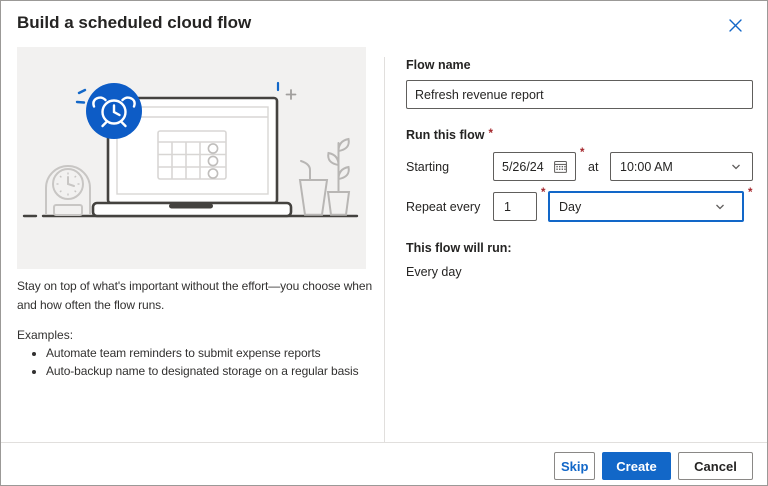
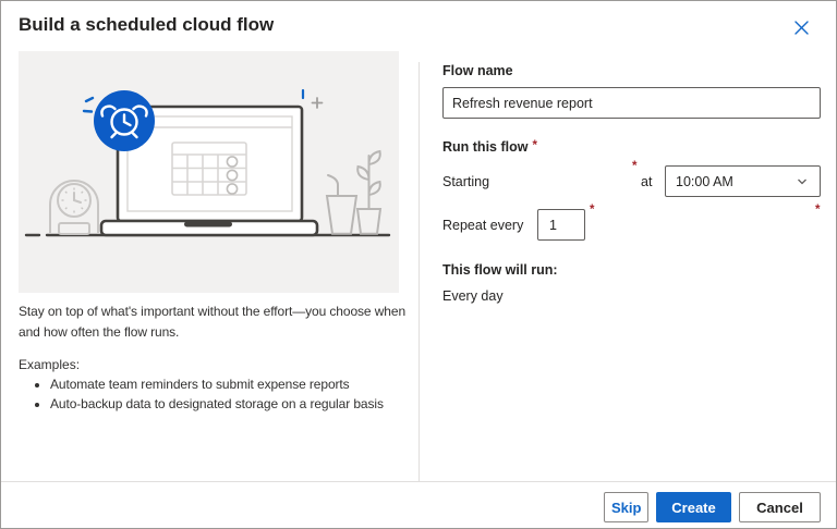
  Build a scheduled cloud flow
  Stay on top of what's important without the effort—you choose when and how often the flow runs.
  Examples:
  Automate team reminders to submit expense reports
- Auto-backup name to designated storage on a regular basis
+ Auto-backup data to designated storage on a regular basis
  Flow name
  Refresh revenue report
  Run this flow
  *
  Starting
- 5/26/24
  *
  at
  10:00 AM
  Repeat every
  1
  *
- Day
  *
  This flow will run:
  Every day
  Skip
  Create
  Cancel
